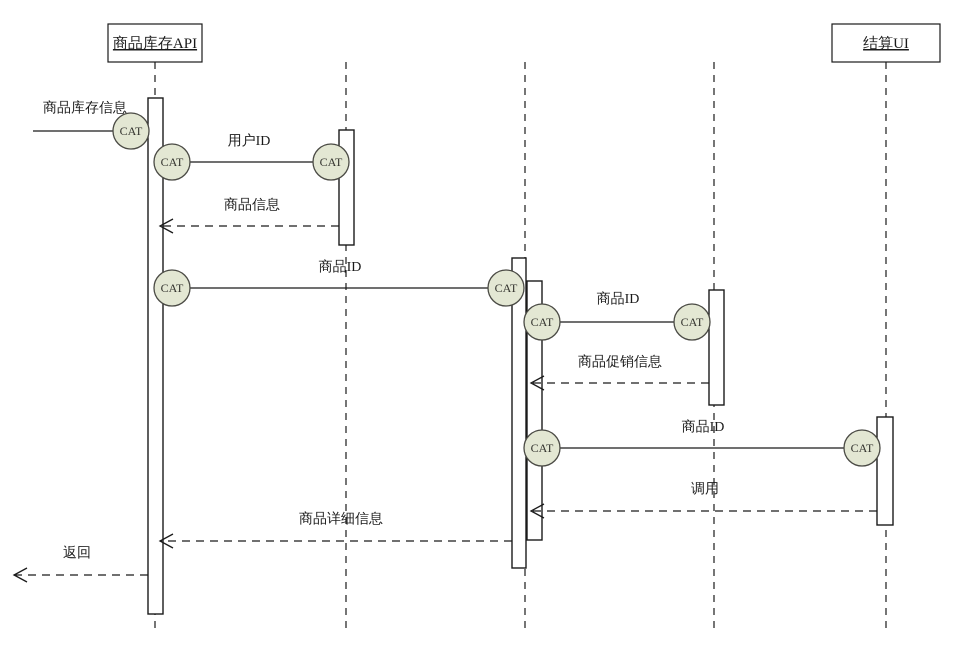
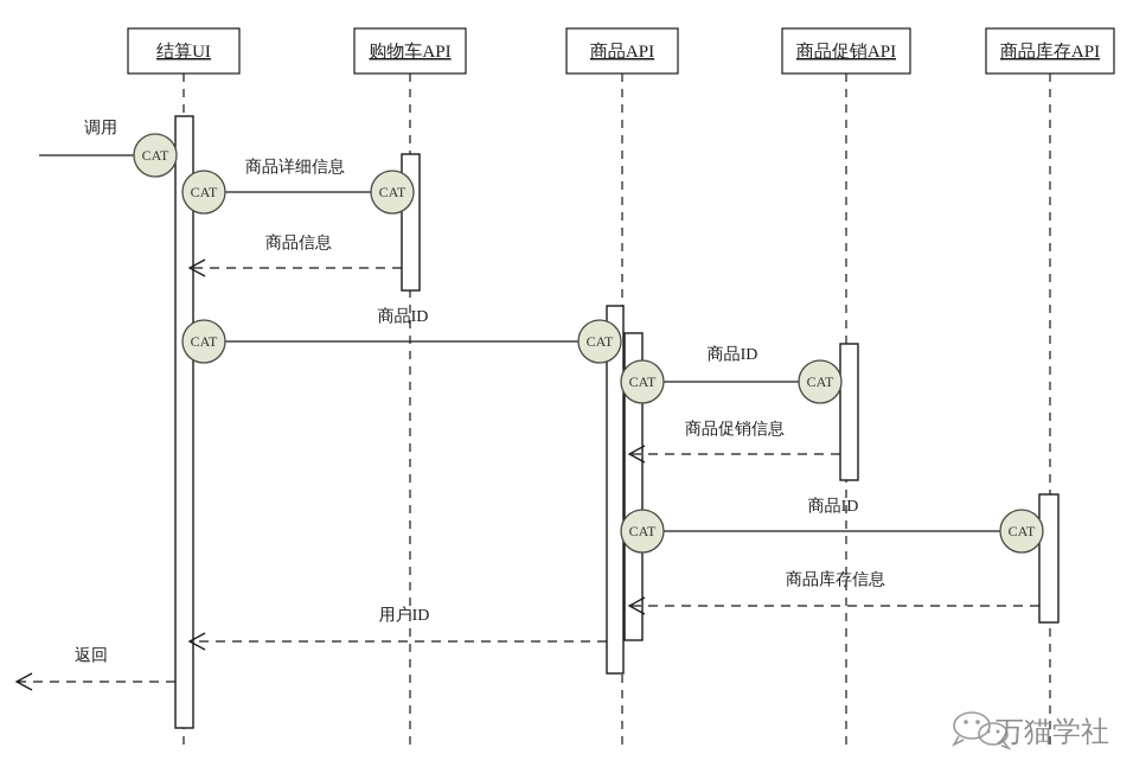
- 商品库存信息
+ 调用
- 用户ID
+ 商品详细信息
  商品信息
  商品ID
  商品ID
  商品促销信息
  商品ID
- 调用
+ 商品库存信息
- 商品详细信息
+ 用户ID
  返回
- 商品库存API
+ 结算UI
+ 购物车API
+ 商品API
+ 商品促销API
- 结算UI
+ 商品库存API
  CAT
  CAT
  CAT
  CAT
  CAT
  CAT
  CAT
  CAT
  CAT
+ 万猫学社
